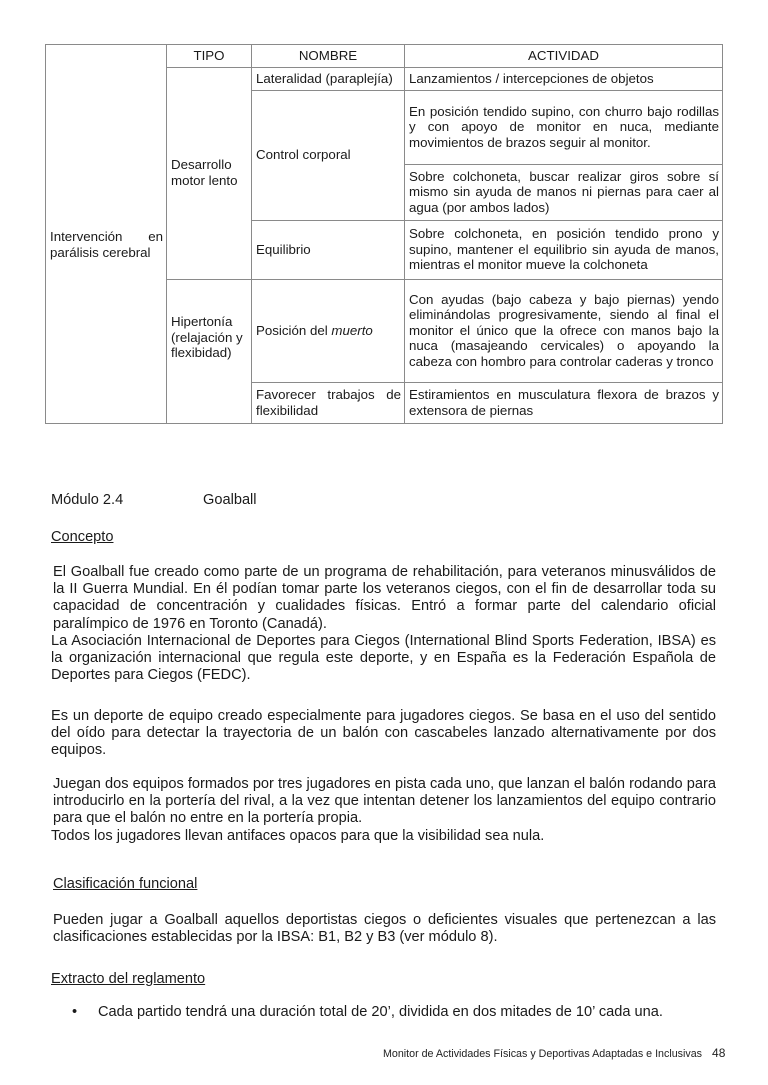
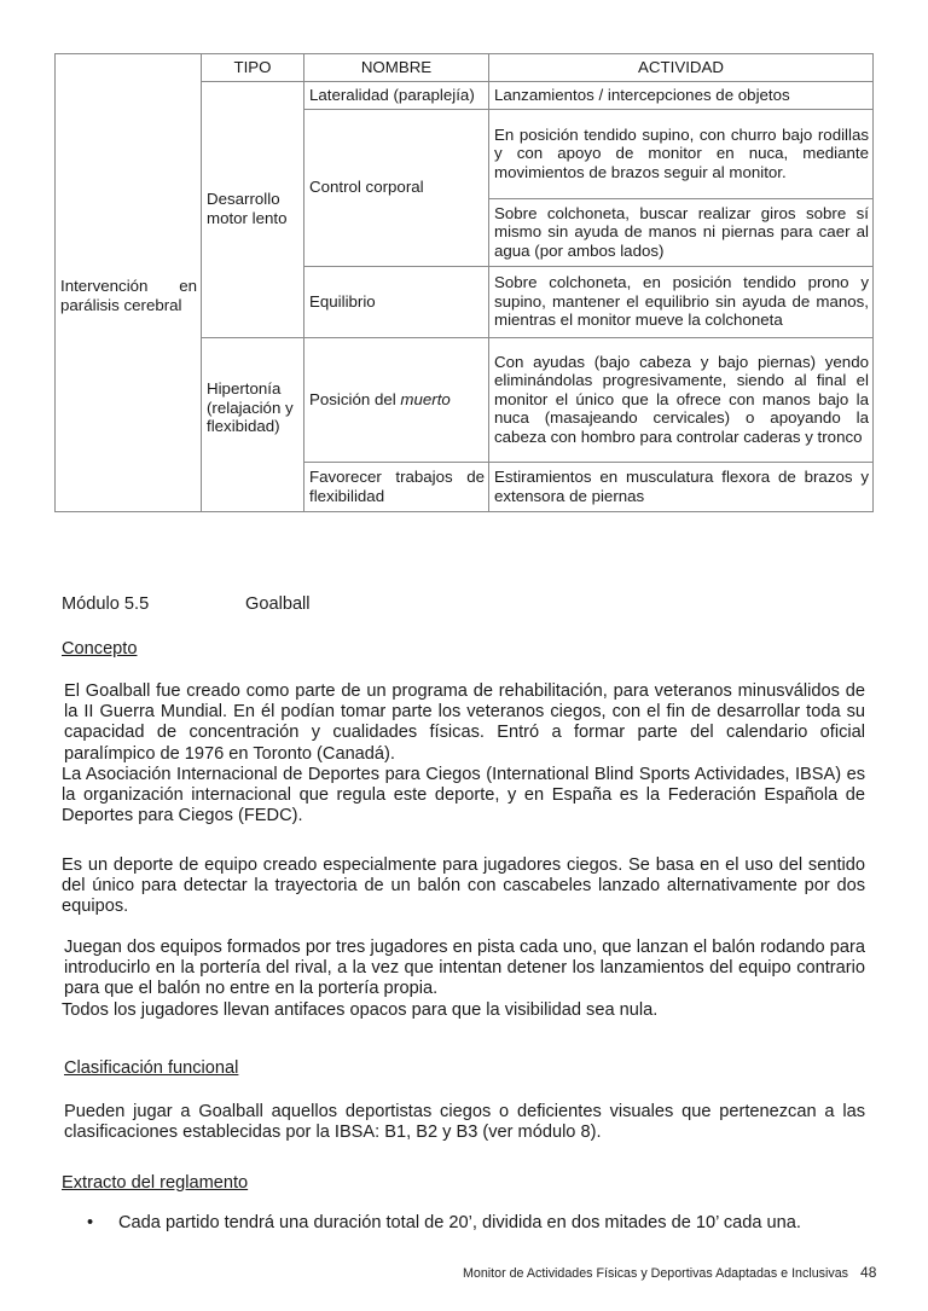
  	TIPO	NOMBRE	ACTIVIDAD
  Intervención en parálisis cerebral	Desarrollo motor lento	Lateralidad (paraplejía)	Lanzamientos / intercepciones de objetos
  Control corporal	En posición tendido supino, con churro bajo rodillas y con apoyo de monitor en nuca, mediante movimientos de brazos seguir al monitor.
  Sobre colchoneta, buscar realizar giros sobre sí mismo sin ayuda de manos ni piernas para caer al agua (por ambos lados)
  Equilibrio	Sobre colchoneta, en posición tendido prono y supino, mantener el equilibrio sin ayuda de manos, mientras el monitor mueve la colchoneta
  Hipertonía (relajación y flexibidad)	Posición del muerto	Con ayudas (bajo cabeza y bajo piernas) yendo eliminándolas progresivamente, siendo al final el monitor el único que la ofrece con manos bajo la nuca (masajeando cervicales) o apoyando la cabeza con hombro para controlar caderas y tronco
  Favorecer trabajos de flexibilidad	Estiramientos en musculatura flexora de brazos y extensora de piernas
- Módulo 2.4
+ Módulo 5.5
  Goalball
  Concepto
  El Goalball fue creado como parte de un programa de rehabilitación, para veteranos minusválidos de la II Guerra Mundial. En él podían tomar parte los veteranos ciegos, con el fin de desarrollar toda su capacidad de concentración y cualidades físicas. Entró a formar parte del calendario oficial paralímpico de 1976 en Toronto (Canadá).
- La Asociación Internacional de Deportes para Ciegos (International Blind Sports Federation, IBSA) es la organización internacional que regula este deporte, y en España es la Federación Española de Deportes para Ciegos (FEDC).
+ La Asociación Internacional de Deportes para Ciegos (International Blind Sports Actividades, IBSA) es la organización internacional que regula este deporte, y en España es la Federación Española de Deportes para Ciegos (FEDC).
- Es un deporte de equipo creado especialmente para jugadores ciegos. Se basa en el uso del sentido del oído para detectar la trayectoria de un balón con cascabeles lanzado alternativamente por dos equipos.
+ Es un deporte de equipo creado especialmente para jugadores ciegos. Se basa en el uso del sentido del único para detectar la trayectoria de un balón con cascabeles lanzado alternativamente por dos equipos.
  Juegan dos equipos formados por tres jugadores en pista cada uno, que lanzan el balón rodando para introducirlo en la portería del rival, a la vez que intentan detener los lanzamientos del equipo contrario para que el balón no entre en la portería propia.
  Todos los jugadores llevan antifaces opacos para que la visibilidad sea nula.
  Clasificación funcional
  Pueden jugar a Goalball aquellos deportistas ciegos o deficientes visuales que pertenezcan a las clasificaciones establecidas por la IBSA: B1, B2 y B3 (ver módulo 8).
  Extracto del reglamento
  •
  Cada partido tendrá una duración total de 20’, dividida en dos mitades de 10’ cada una.
  Monitor de Actividades Físicas y Deportivas Adaptadas e Inclusivas 48
